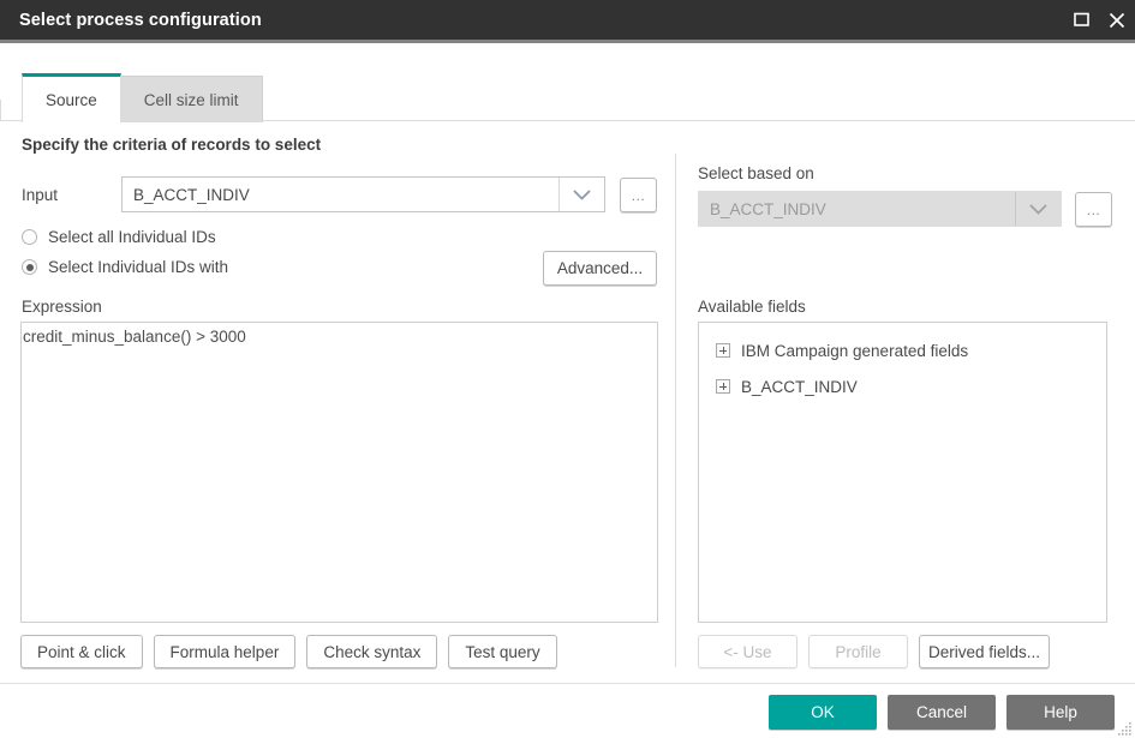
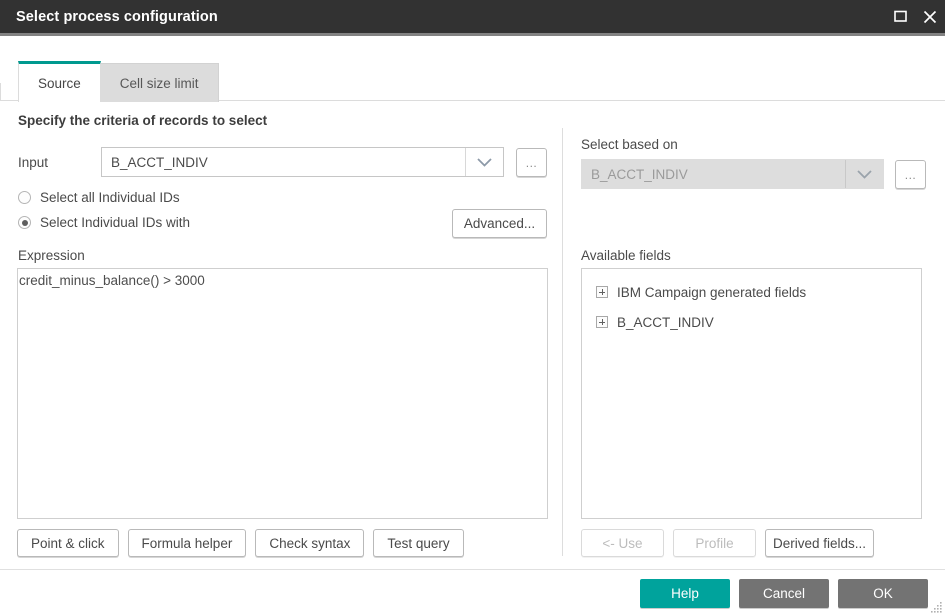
  Select process configuration
  Source
  Cell size limit
  Specify the criteria of records to select
  Input
  B_ACCT_INDIV
  ...
  Select all Individual IDs
  Select Individual IDs with
  Advanced...
  Expression
  credit_minus_balance() > 3000
  Point & click
  Formula helper
  Check syntax
  Test query
  Select based on
  B_ACCT_INDIV
  ...
  Available fields
  IBM Campaign generated fields
  B_ACCT_INDIV
  <- Use
  Profile
  Derived fields...
- OK
+ Help
  Cancel
- Help
+ OK
